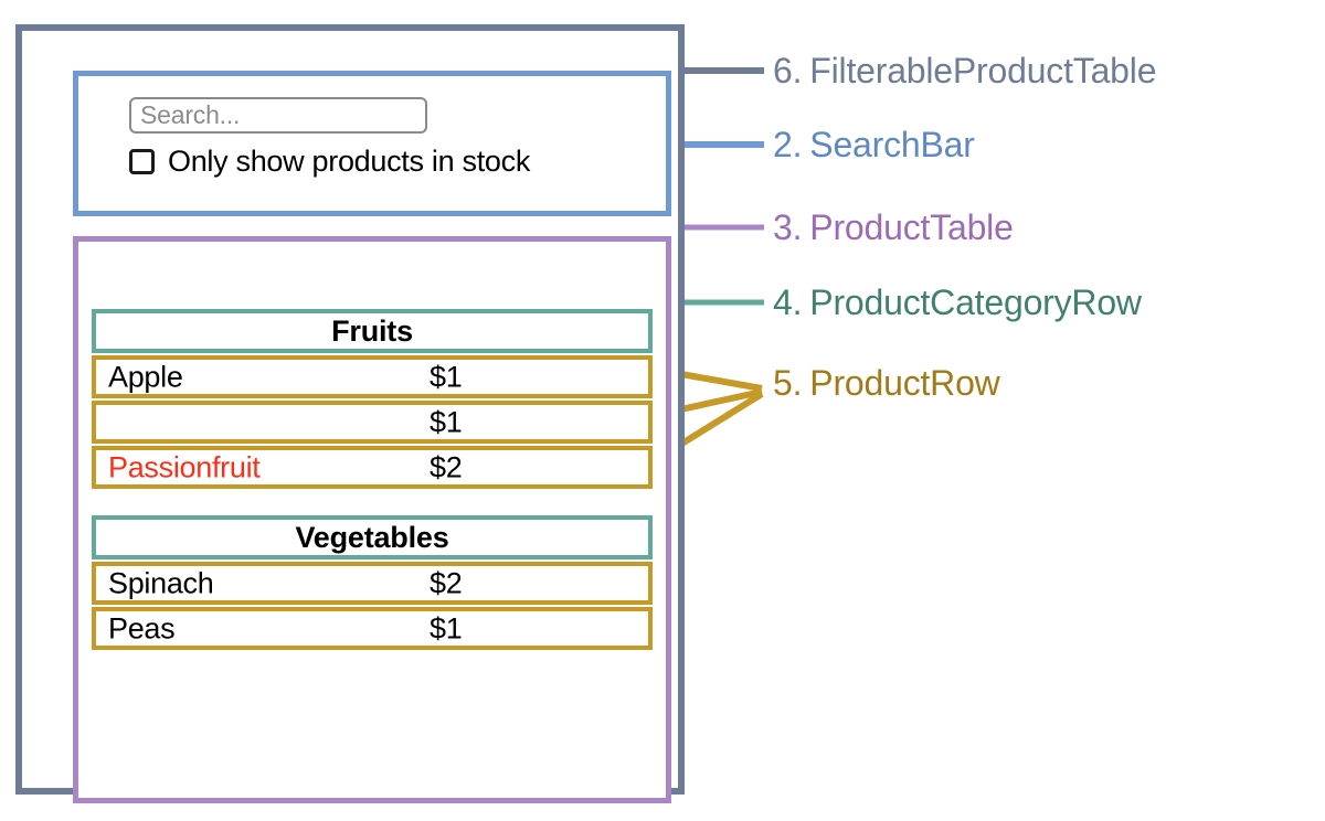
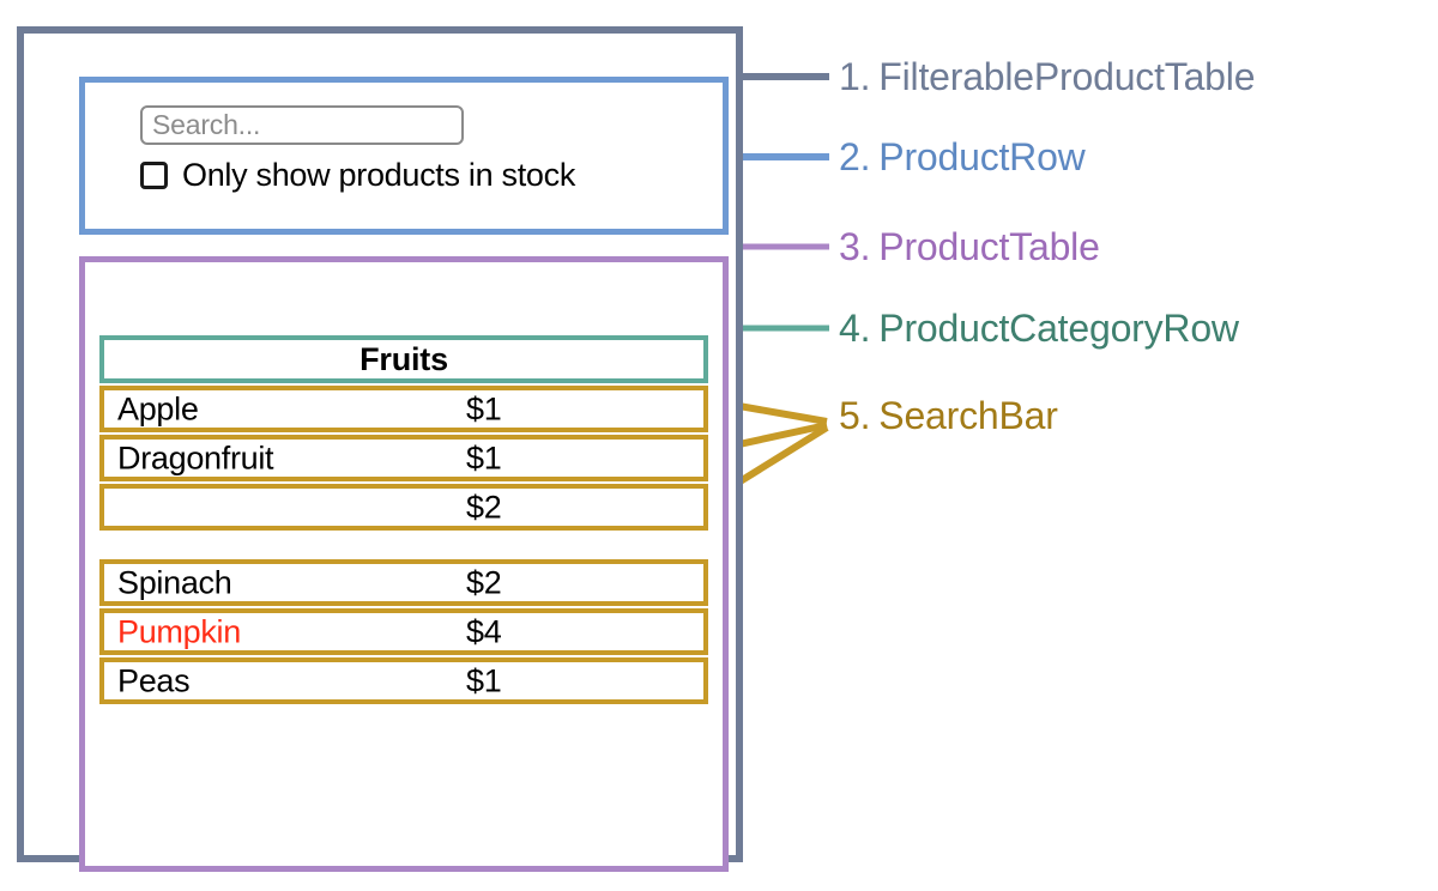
  Search...
  Only show products in stock
  Fruits
  Apple
  $1
+ Dragonfruit
  $1
- Passionfruit
  $2
- Vegetables
  Spinach
  $2
+ Pumpkin
+ $4
  Peas
  $1
- 6. FilterableProductTable
+ 1. FilterableProductTable
- 2. SearchBar
+ 2. ProductRow
  3. ProductTable
  4. ProductCategoryRow
- 5. ProductRow
+ 5. SearchBar
